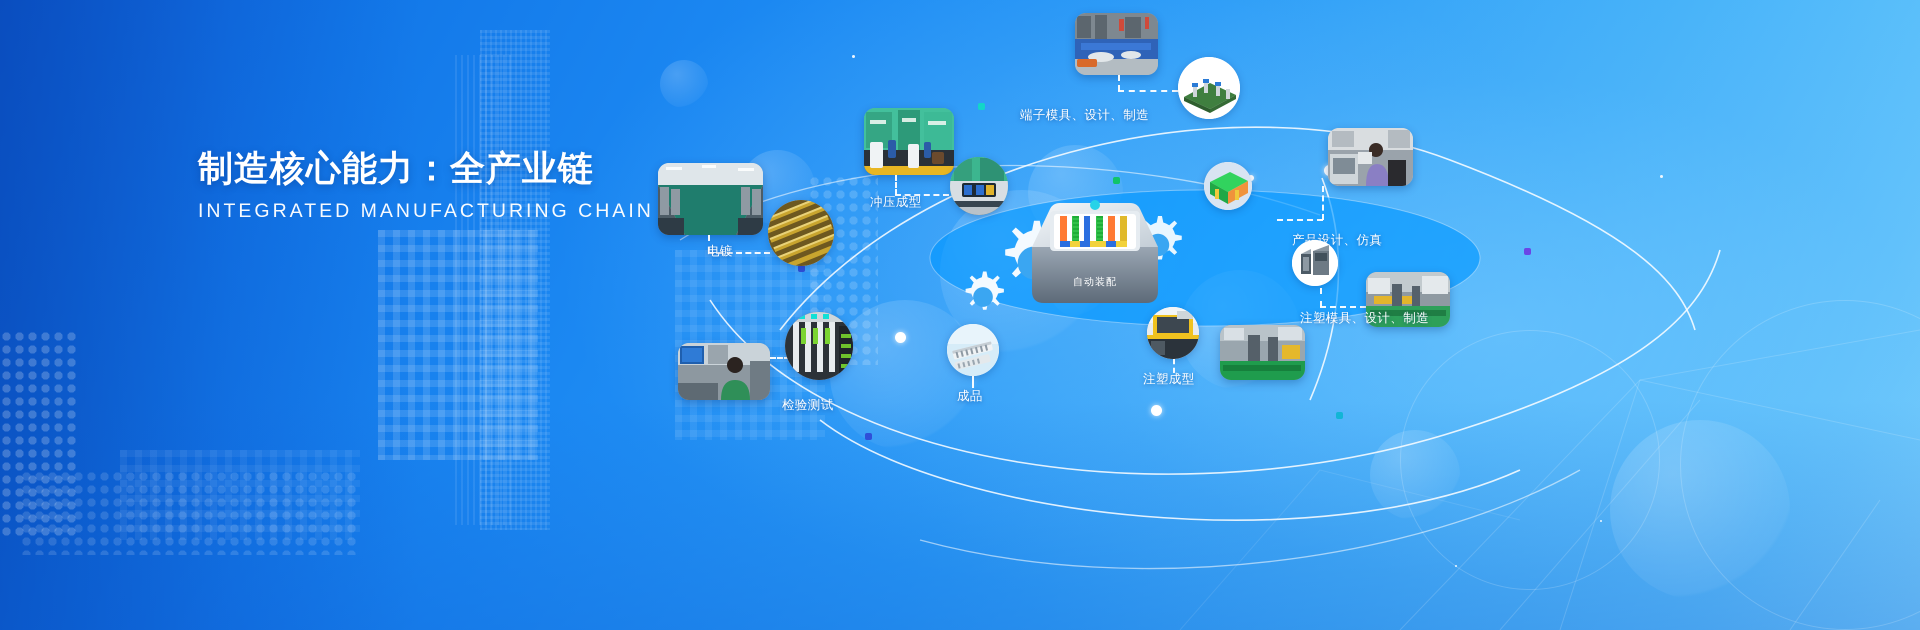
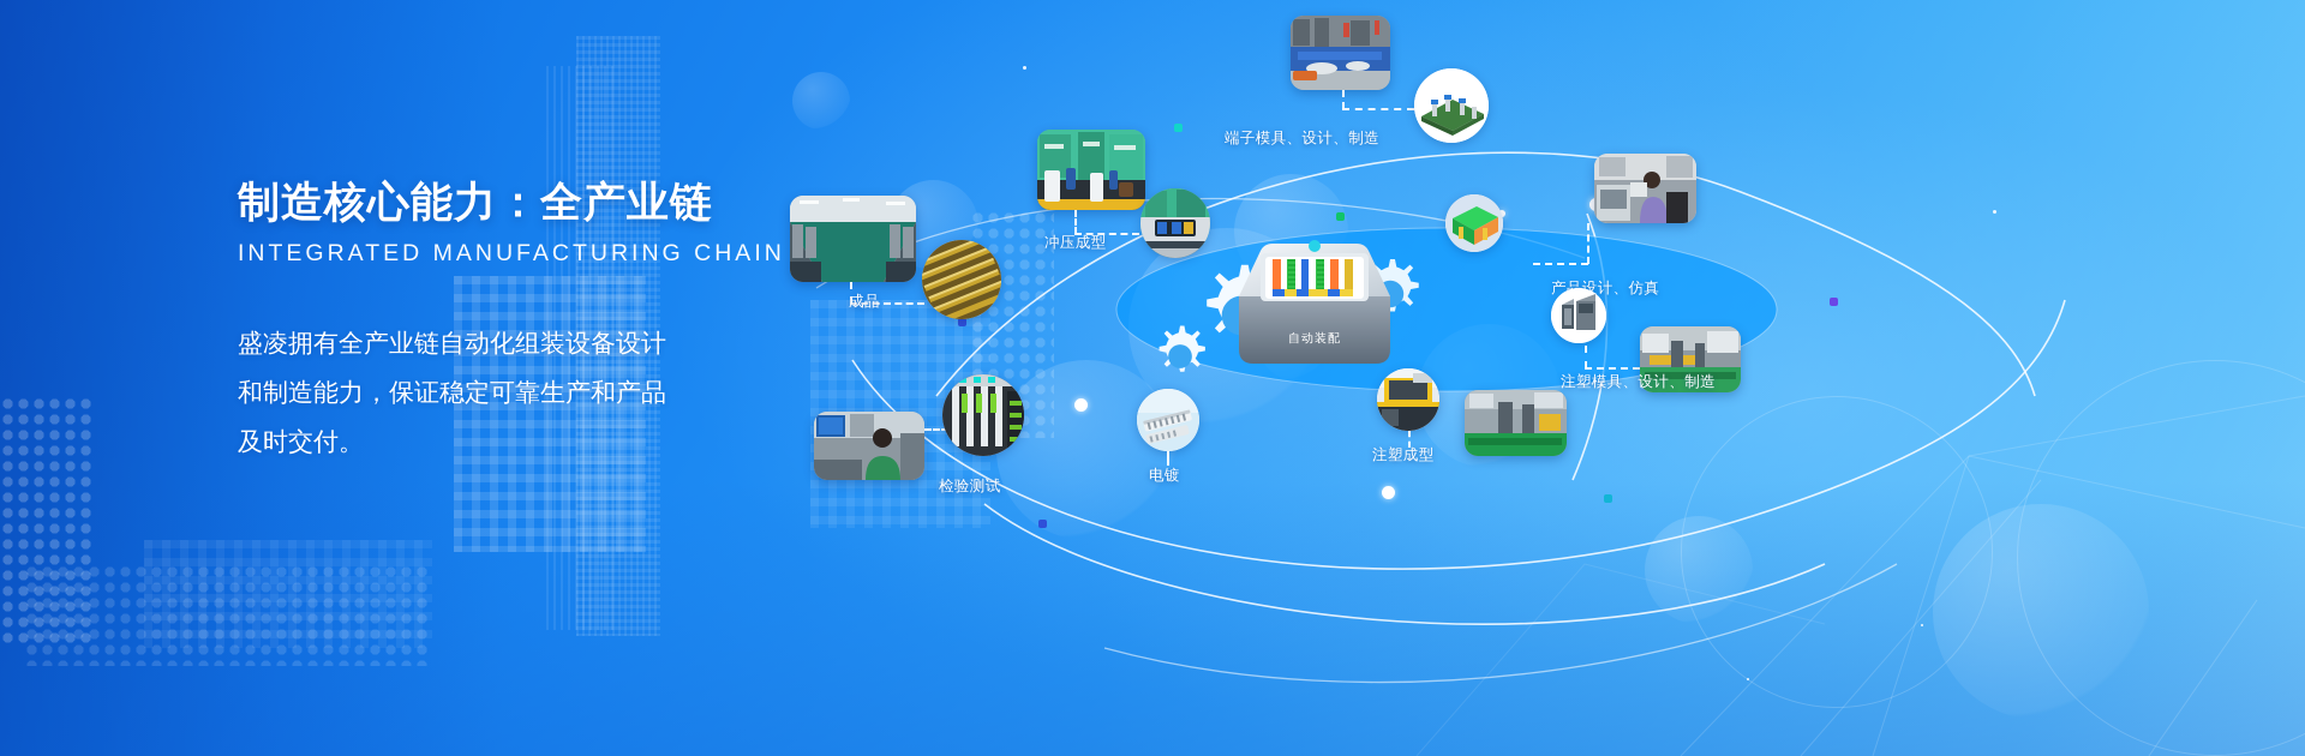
  制造核心能力：全产业链
  INTEGRATED MANUFACTURING CHAIN
+ 盛凌拥有全产业链自动化组装设备设计和制造能力，保证稳定可靠生产和产品及时交付。
  自动装配
- 电镀
+ 成品
  冲压成型
  端子模具、设计、制造
  产设计、仿真
  注塑模具、设计、制造
  注塑成型
- 成品
+ 电镀
  检验测试
